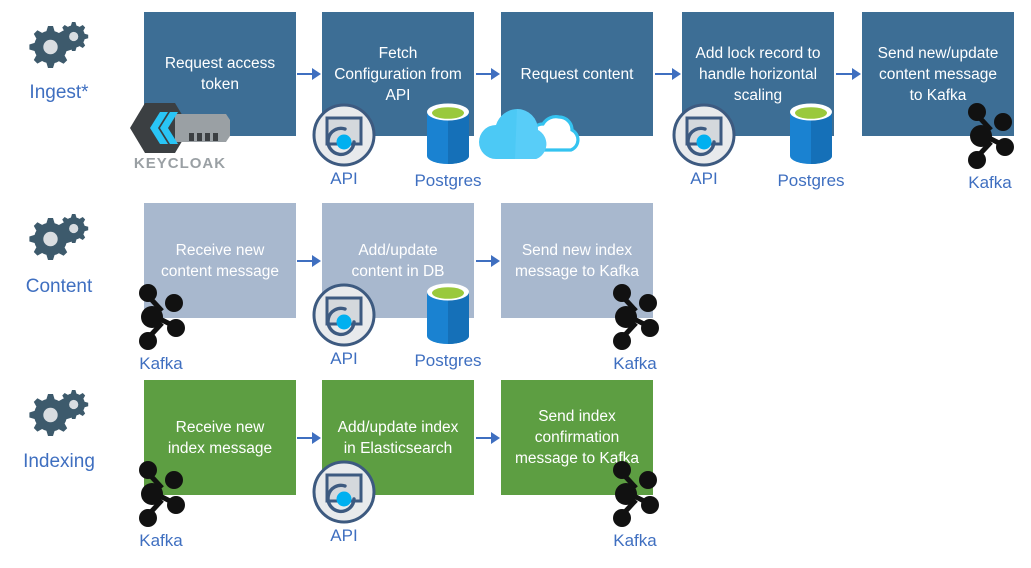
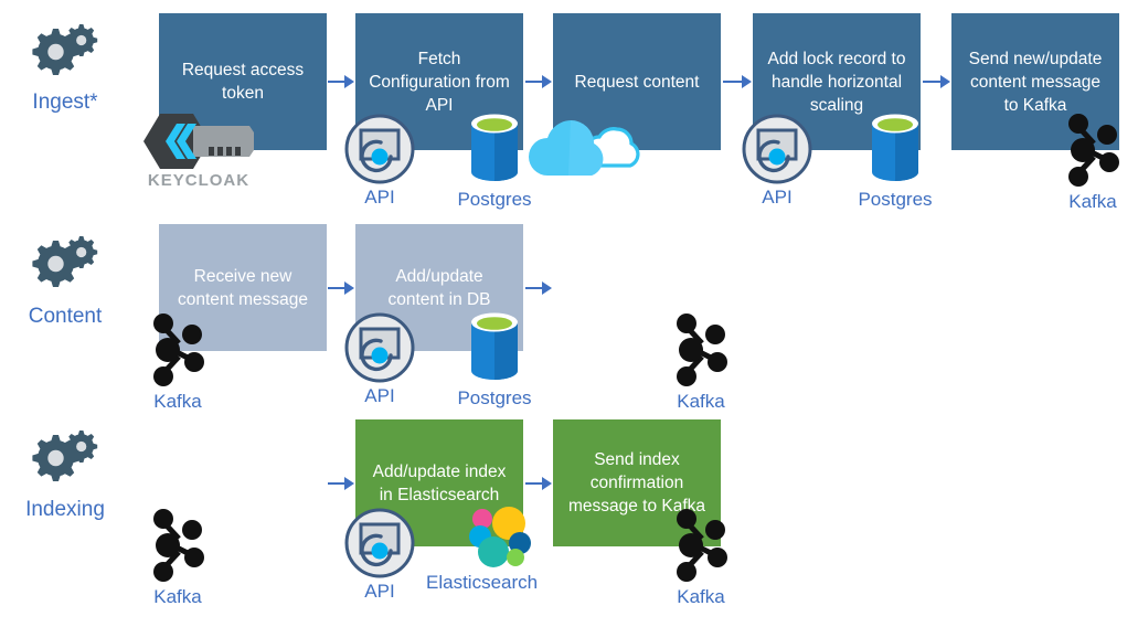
  Ingest*
  Request access token
  Fetch Configuration from API
  Request content
  Add lock record to handle horizontal scaling
  Send new/update content message to Kafka
  KEYCLOAK
  API
  Postgres
  API
  Postgres
  Kafka
  Content
  Receive new content message
  Add/update content in DB
- Send new index message to Kafka
  Kafka
  API
  Postgres
  Kafka
  Indexing
- Receive new index message
  Add/update index in Elasticsearch
  Send index confirmation message to Kafka
  Kafka
  API
+ Elasticsearch
  Kafka
